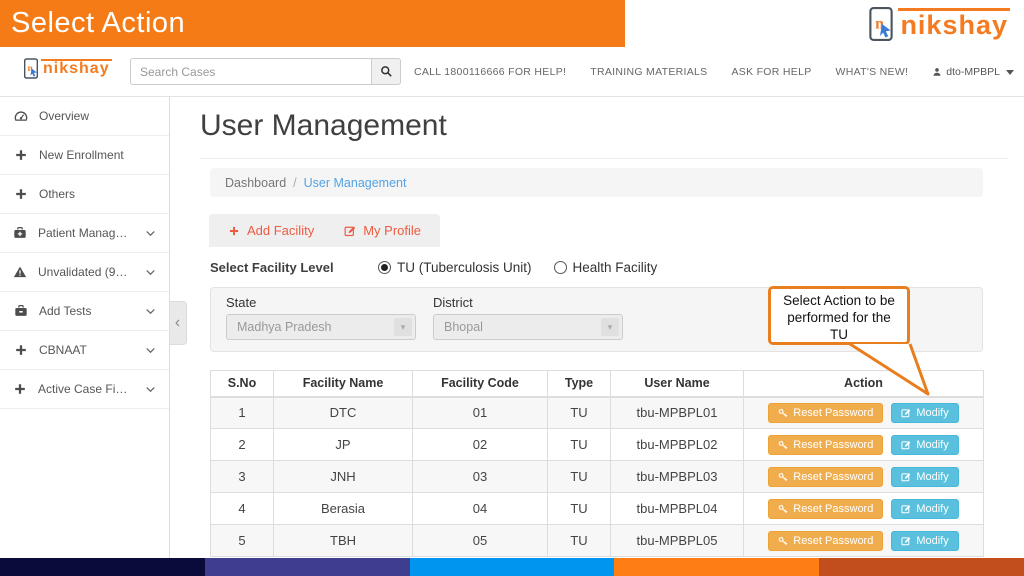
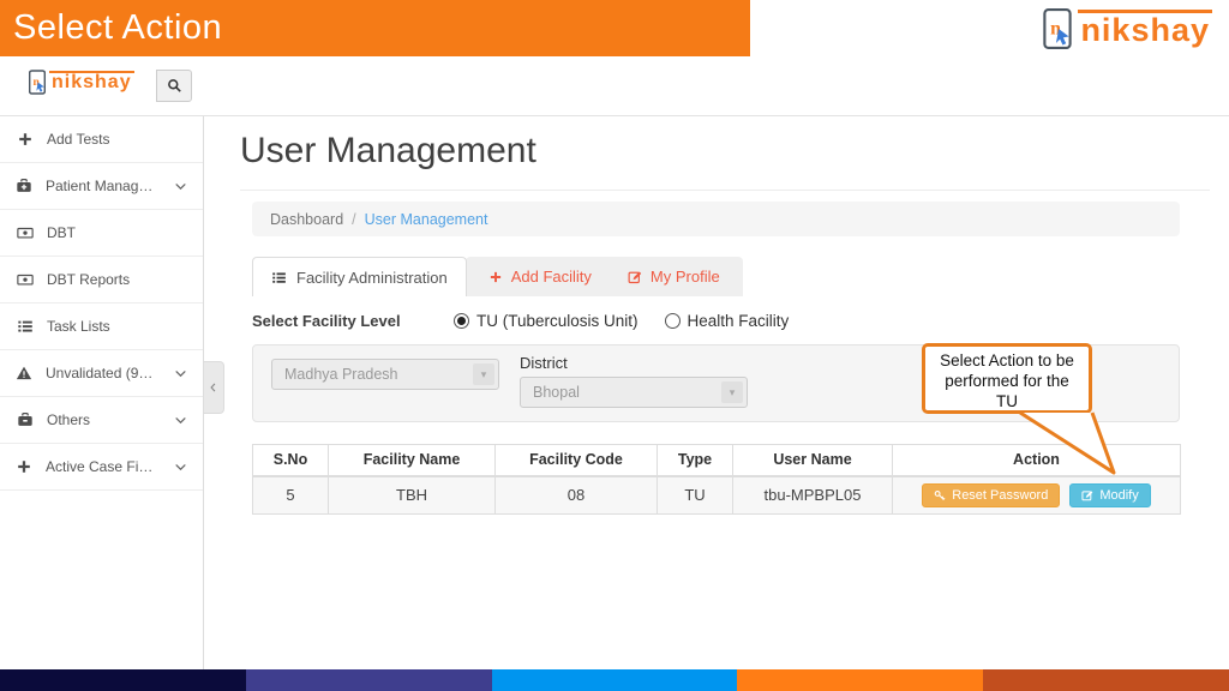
  Select Action
  n
  nikshay
  n
  nikshay
- Search Cases
- CALL 1800116666 FOR HELP!
- TRAINING MATERIALS
- ASK FOR HELP
- WHAT'S NEW!
- dto-MPBPL
- Overview
- New Enrollment
- Others
+ Add Tests
  Patient Managem
+ DBT
+ DBT Reports
+ Task Lists
  Unvalidated (99D
- Add Tests
+ Others
- CBNAAT
  Active Case Findi
  User Management
  Dashboard
  /
  User Management
+ Facility Administration
  Add Facility
  My Profile
  Select Facility Level
  TU (Tuberculosis Unit)
  Health Facility
- State
  Madhya Pradesh
  ▾
  District
  Bhopal
  ▾
  Select Action to be
  performed for the
  TU
  S.No	Facility Name	Facility Code	Type	User Name	Action
- 1	DTC	01	TU	tbu-MPBPL01	Reset Password Modify
- 2	JP	02	TU	tbu-MPBPL02	Reset Password Modify
- 3	JNH	03	TU	tbu-MPBPL03	Reset Password Modify
- 4	Berasia	04	TU	tbu-MPBPL04	Reset Password Modify
- 5	TBH	05	TU	tbu-MPBPL05	Reset Password Modify
+ 5	TBH	08	TU	tbu-MPBPL05	Reset Password Modify
